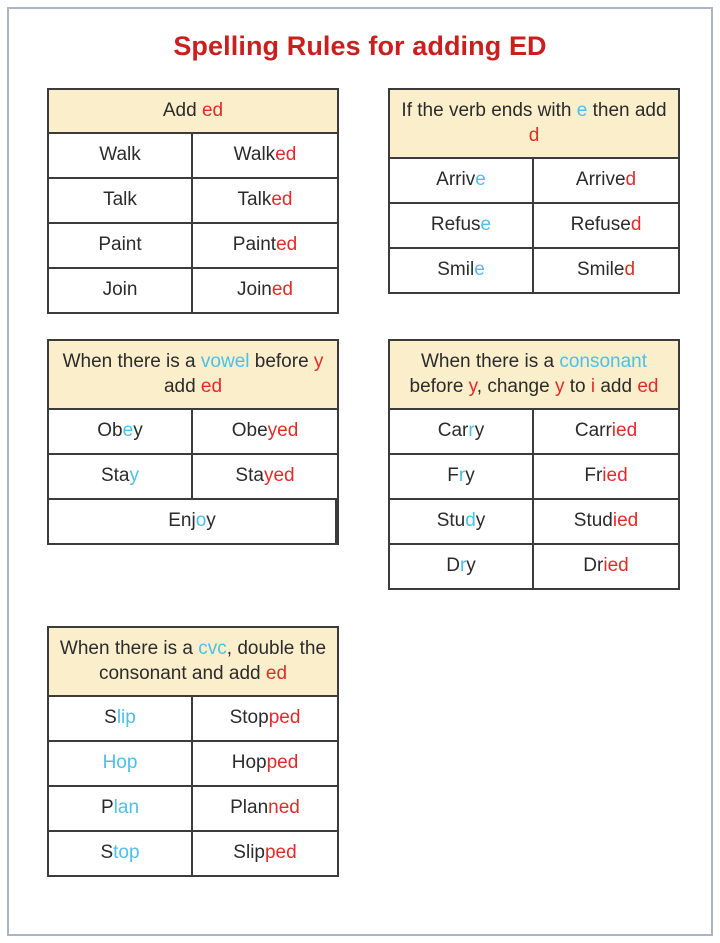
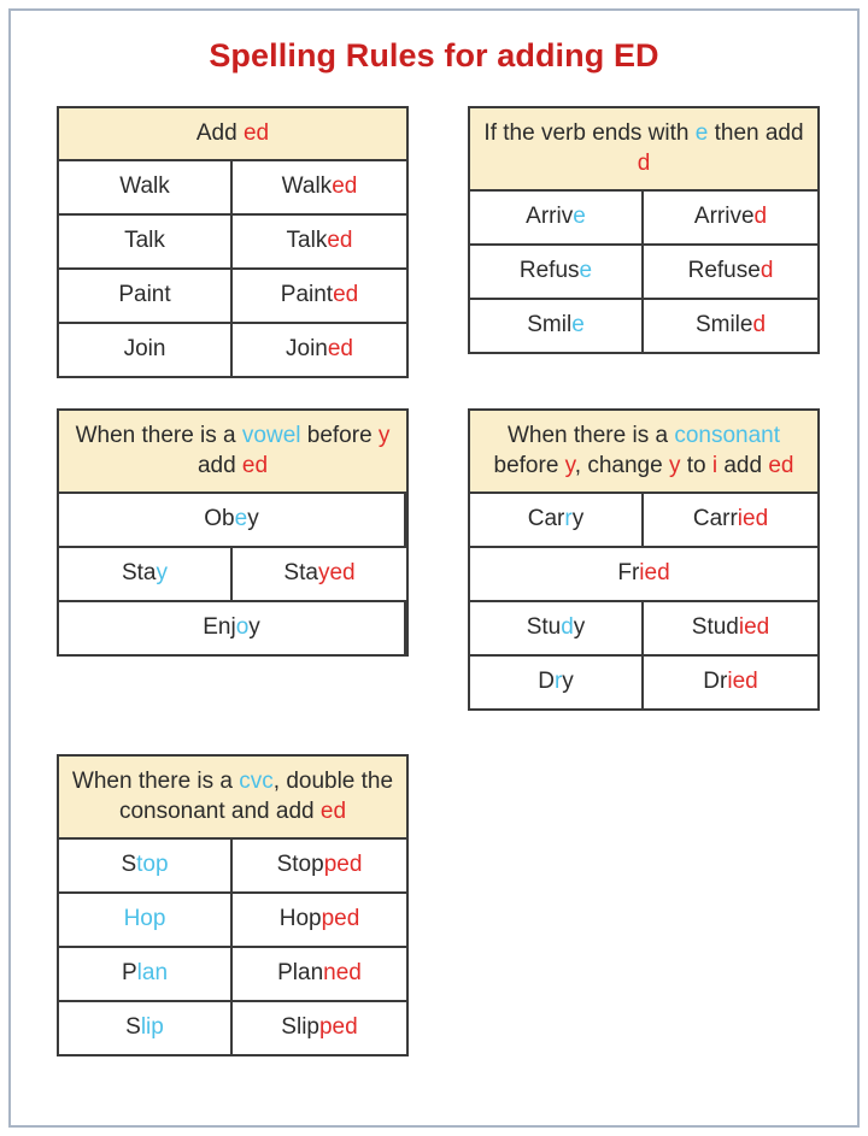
  Spelling Rules for adding ED
  Add ed
  Walk
  Walked
  Talk
  Talked
  Paint
  Painted
  Join
  Joined
  If the verb ends with e then add d
  Arrive
  Arrived
  Refuse
  Refused
  Smile
  Smiled
  When there is a vowel before y add ed
  Obey
- Obeyed
  Stay
  Stayed
  Enjoy
  When there is a consonant before y, change y to i add ed
  Carry
  Carried
- Fry
  Fried
  Study
  Studied
  Dry
  Dried
  When there is a cvc, double the consonant and add ed
- Slip
+ Stop
  Stopped
  Hop
  Hopped
  Plan
  Planned
- Stop
+ Slip
  Slipped
